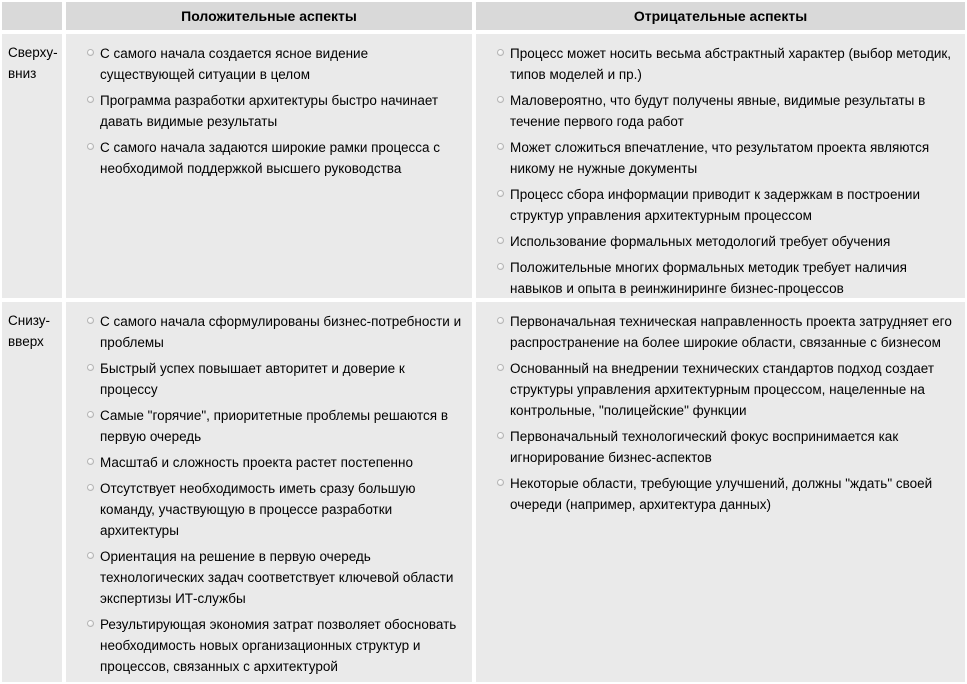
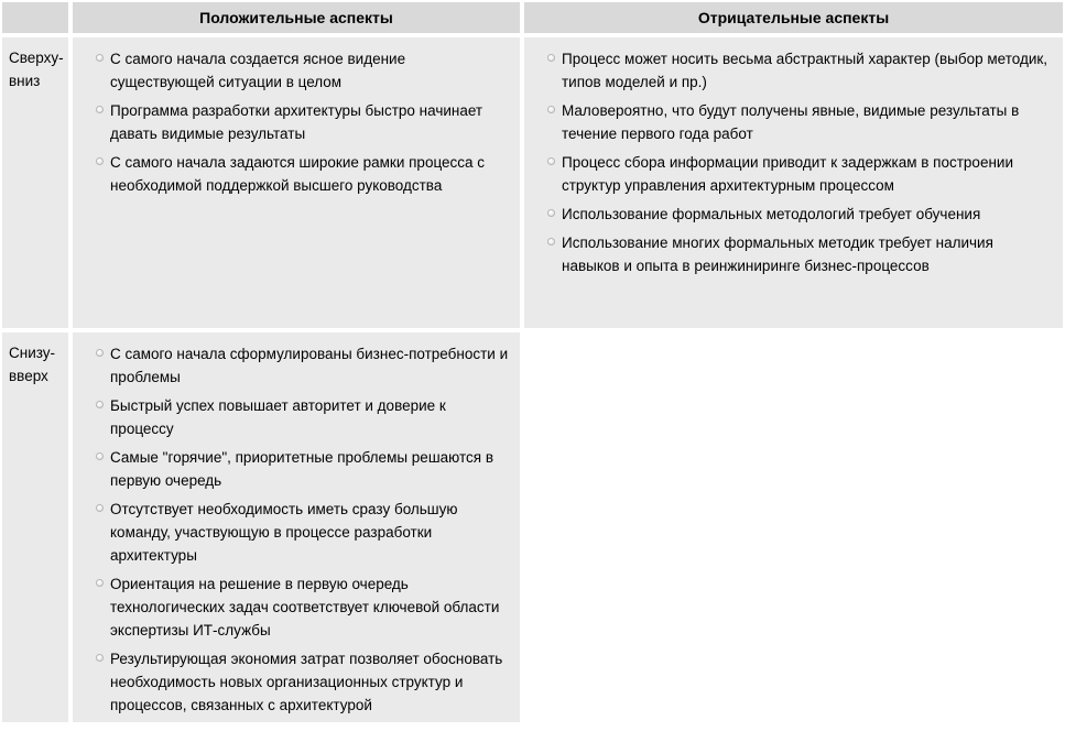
  Положительные аспекты
  Отрицательные аспекты
  Сверху-вниз
  С самого начала создается ясное видение существующей ситуации в целом
  Программа разработки архитектуры быстро начинает давать видимые результаты
  С самого начала задаются широкие рамки процесса с необходимой поддержкой высшего руководства
  Процесс может носить весьма абстрактный характер (выбор методик, типов моделей и пр.)
  Маловероятно, что будут получены явные, видимые результаты в течение первого года работ
- Может сложиться впечатление, что результатом проекта являются никому не нужные документы
  Процесс сбора информации приводит к задержкам в построении структур управления архитектурным процессом
  Использование формальных методологий требует обучения
- Положительные многих формальных методик требует наличия навыков и опыта в реинжиниринге бизнес-процессов
+ Использование многих формальных методик требует наличия навыков и опыта в реинжиниринге бизнес-процессов
  Снизу-вверх
  С самого начала сформулированы бизнес-потребности и проблемы
  Быстрый успех повышает авторитет и доверие к процессу
  Самые "горячие", приоритетные проблемы решаются в первую очередь
- Масштаб и сложность проекта растет постепенно
  Отсутствует необходимость иметь сразу большую команду, участвующую в процессе разработки архитектуры
  Ориентация на решение в первую очередь технологических задач соответствует ключевой области экспертизы ИТ-службы
  Результирующая экономия затрат позволяет обосновать необходимость новых организационных структур и процессов, связанных с архитектурой
- Первоначальная техническая направленность проекта затрудняет его распространение на более широкие области, связанные с бизнесом
- Основанный на внедрении технических стандартов подход создает структуры управления архитектурным процессом, нацеленные на контрольные, "полицейские" функции
- Первоначальный технологический фокус воспринимается как игнорирование бизнес-аспектов
- Некоторые области, требующие улучшений, должны "ждать" своей очереди (например, архитектура данных)
